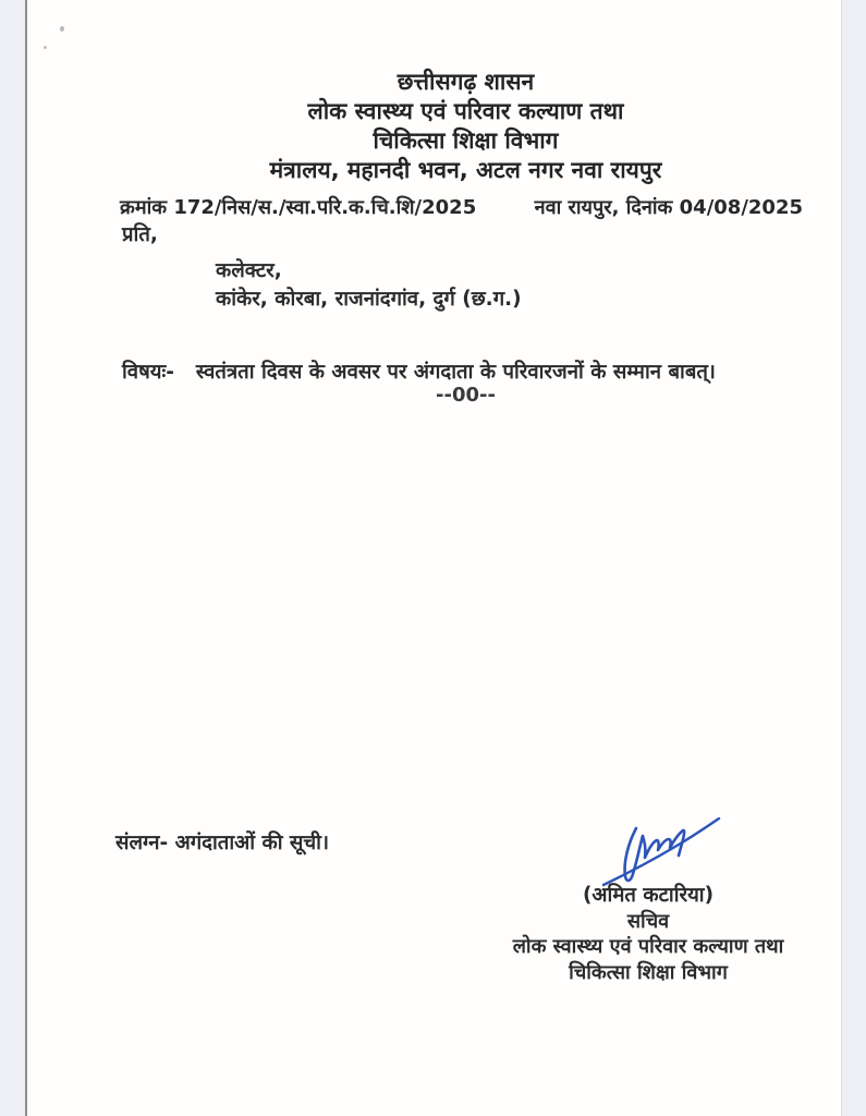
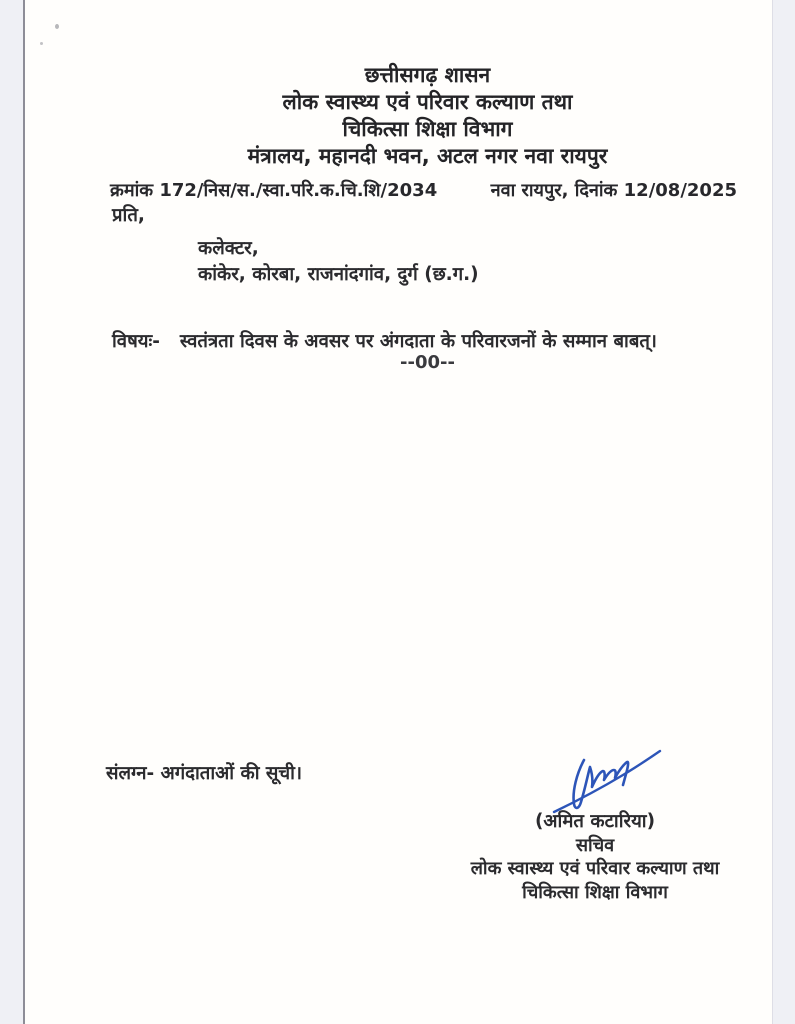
  छत्तीसगढ़ शासन
  लोक स्वास्थ्य एवं परिवार कल्याण तथा
  चिकित्सा शिक्षा विभाग
  मंत्रालय, महानदी भवन, अटल नगर नवा रायपुर
- क्रमांक 172/निस/स./स्वा.परि.क.चि.शि/2025
+ क्रमांक 172/निस/स./स्वा.परि.क.चि.शि/2034
- नवा रायपुर, दिनांक 04/08/2025
+ नवा रायपुर, दिनांक 12/08/2025
  प्रति,
  कलेक्टर,
  कांकेर, कोरबा, राजनांदगांव, दुर्ग (छ.ग.)
  विषयः-
  स्वतंत्रता दिवस के अवसर पर अंगदाता के परिवारजनों के सम्मान बाबत्।
  --00--
  संलग्न- अगंदाताओं की सूची।
  (अमित कटारिया)
  सचिव
  लोक स्वास्थ्य एवं परिवार कल्याण तथा
  चिकित्सा शिक्षा विभाग
